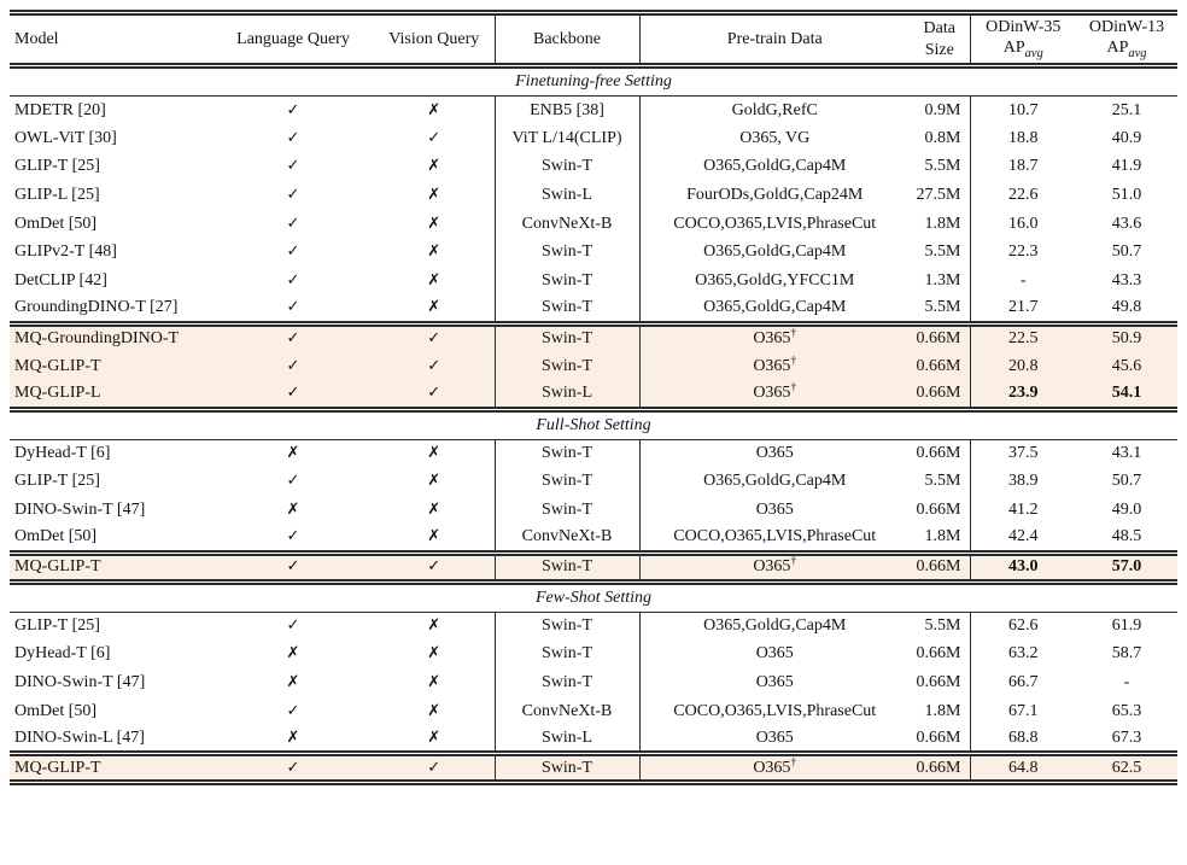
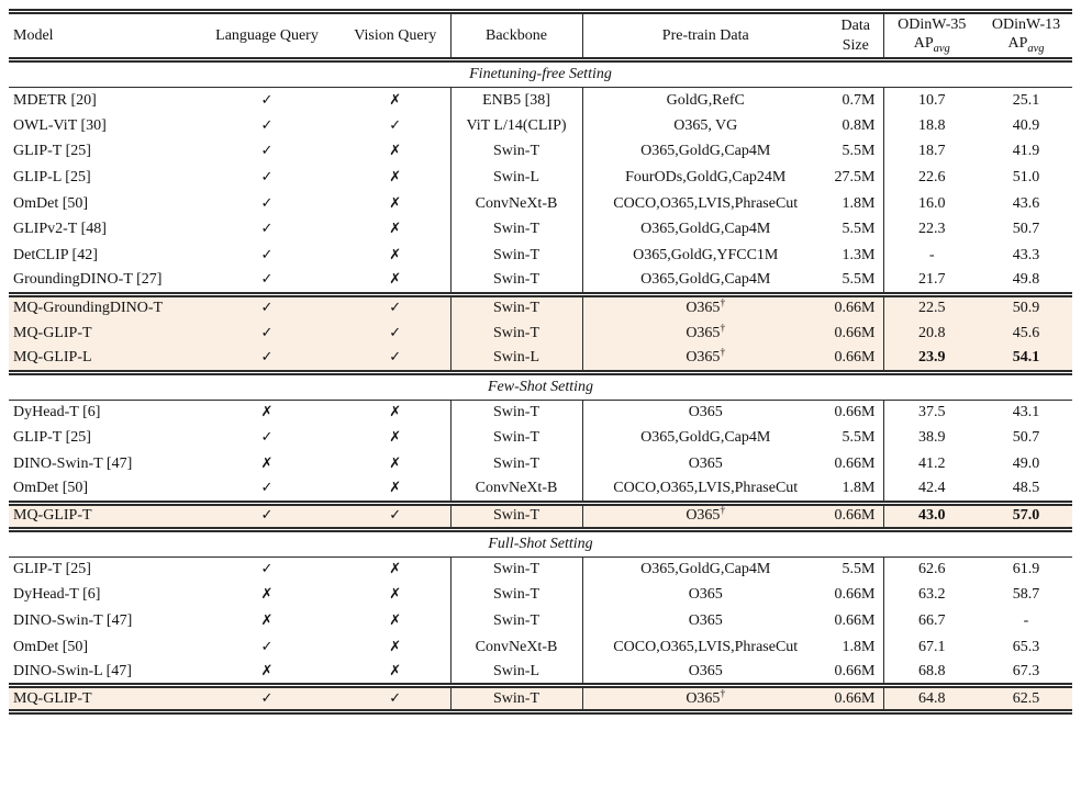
  Model	Language Query	Vision Query	Backbone	Pre-train Data	DataSize	ODinW-35APavg	ODinW-13APavg
  Finetuning-free Setting
- MDETR [20]	✓	✗	ENB5 [38]	GoldG,RefC	0.9M	10.7	25.1
+ MDETR [20]	✓	✗	ENB5 [38]	GoldG,RefC	0.7M	10.7	25.1
  OWL-ViT [30]	✓	✓	ViT L/14(CLIP)	O365, VG	0.8M	18.8	40.9
  GLIP-T [25]	✓	✗	Swin-T	O365,GoldG,Cap4M	5.5M	18.7	41.9
  GLIP-L [25]	✓	✗	Swin-L	FourODs,GoldG,Cap24M	27.5M	22.6	51.0
  OmDet [50]	✓	✗	ConvNeXt-B	COCO,O365,LVIS,PhraseCut	1.8M	16.0	43.6
  GLIPv2-T [48]	✓	✗	Swin-T	O365,GoldG,Cap4M	5.5M	22.3	50.7
  DetCLIP [42]	✓	✗	Swin-T	O365,GoldG,YFCC1M	1.3M	-	43.3
  GroundingDINO-T [27]	✓	✗	Swin-T	O365,GoldG,Cap4M	5.5M	21.7	49.8
  MQ-GroundingDINO-T	✓	✓	Swin-T	O365†	0.66M	22.5	50.9
  MQ-GLIP-T	✓	✓	Swin-T	O365†	0.66M	20.8	45.6
  MQ-GLIP-L	✓	✓	Swin-L	O365†	0.66M	23.9	54.1
- Full-Shot Setting
+ Few-Shot Setting
  DyHead-T [6]	✗	✗	Swin-T	O365	0.66M	37.5	43.1
  GLIP-T [25]	✓	✗	Swin-T	O365,GoldG,Cap4M	5.5M	38.9	50.7
  DINO-Swin-T [47]	✗	✗	Swin-T	O365	0.66M	41.2	49.0
  OmDet [50]	✓	✗	ConvNeXt-B	COCO,O365,LVIS,PhraseCut	1.8M	42.4	48.5
  MQ-GLIP-T	✓	✓	Swin-T	O365†	0.66M	43.0	57.0
- Few-Shot Setting
+ Full-Shot Setting
  GLIP-T [25]	✓	✗	Swin-T	O365,GoldG,Cap4M	5.5M	62.6	61.9
  DyHead-T [6]	✗	✗	Swin-T	O365	0.66M	63.2	58.7
  DINO-Swin-T [47]	✗	✗	Swin-T	O365	0.66M	66.7	-
  OmDet [50]	✓	✗	ConvNeXt-B	COCO,O365,LVIS,PhraseCut	1.8M	67.1	65.3
  DINO-Swin-L [47]	✗	✗	Swin-L	O365	0.66M	68.8	67.3
  MQ-GLIP-T	✓	✓	Swin-T	O365†	0.66M	64.8	62.5
